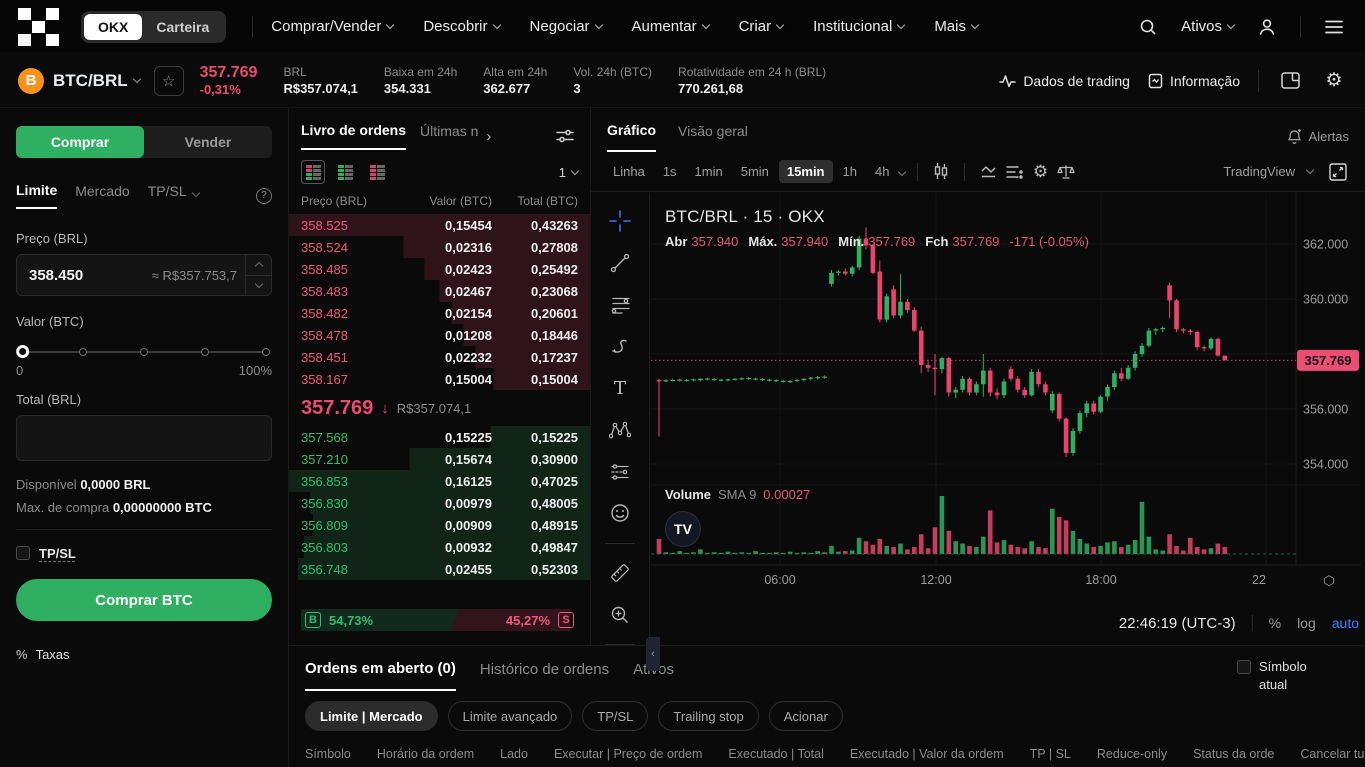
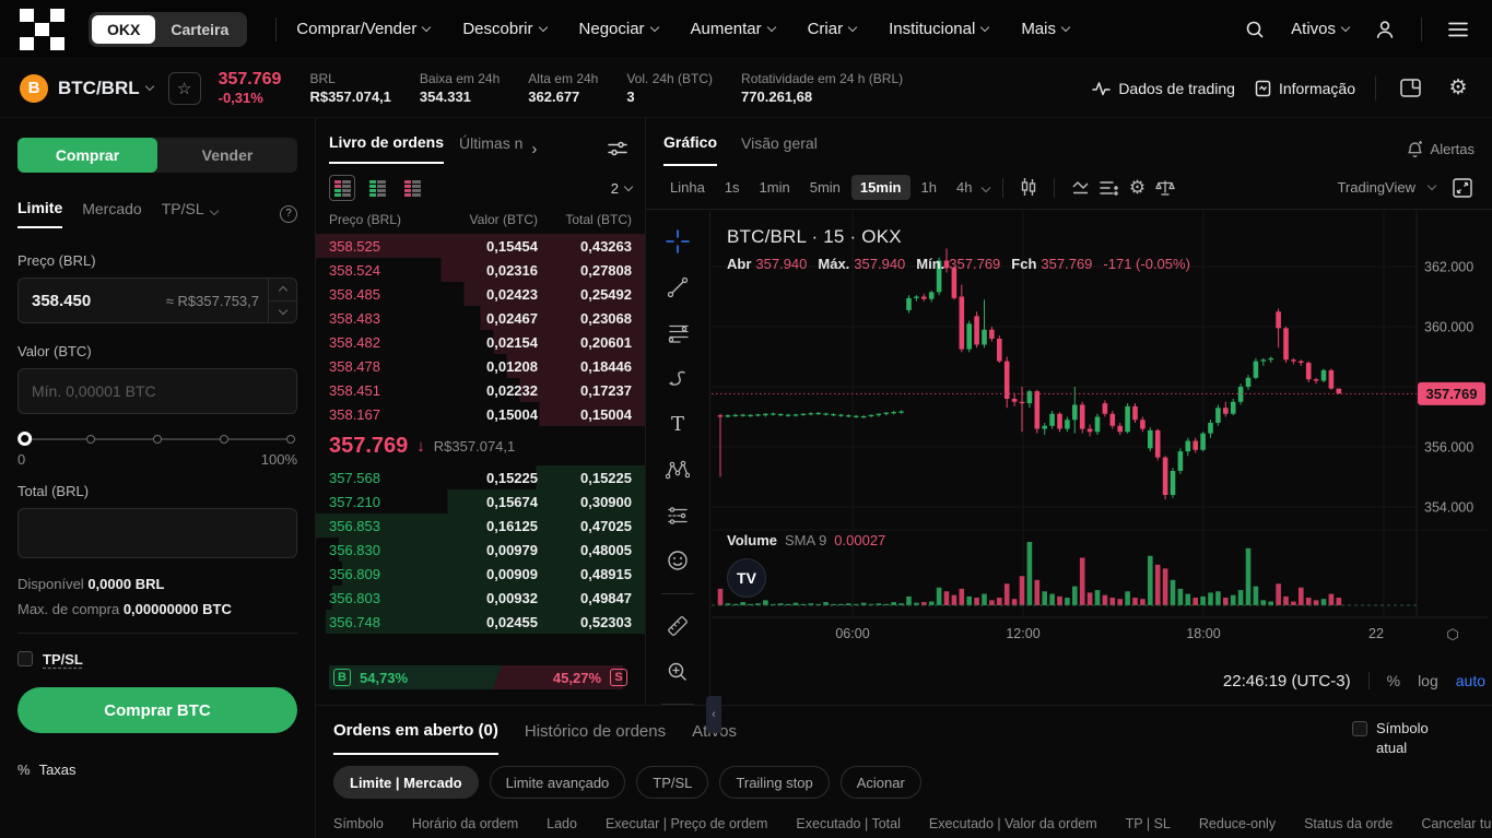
  OKX
  Carteira
  Comprar/Vender
  Descobrir
  Negociar
  Aumentar
  Criar
  Institucional
  Mais
  Ativos
  B
  BTC/BRL
  ☆
  357.769
  -0,31%
  BRL
  R$357.074,1
  Baixa em 24h
  354.331
  Alta em 24h
  362.677
  Vol. 24h (BTC)
  3
  Rotatividade em 24 h (BRL)
  770.261,68
  Dados de trading
  Informação
  ⚙
  Comprar
  Vender
  Limite
  Mercado
  TP/SL
  ?
  Preço (BRL)
  358.450
  ≈ R$357.753,7
  Valor (BTC)
+ Mín. 0,00001 BTC
  0
  100%
  Total (BRL)
  Disponível 0,0000 BRL
  Max. de compra 0,00000000 BTC
  TP/SL
  Comprar BTC
  %
  Taxas
  Livro de ordens
  Últimas n
  ›
- 1
+ 2
  Preço (BRL)
  Valor (BTC)
  Total (BTC)
  358.525
  0,15454
  0,43263
  358.524
  0,02316
  0,27808
  358.485
  0,02423
  0,25492
  358.483
  0,02467
  0,23068
  358.482
  0,02154
  0,20601
  358.478
  0,01208
  0,18446
  358.451
  0,02232
  0,17237
  358.167
  0,15004
  0,15004
  357.769
  ↓
  R$357.074,1
  357.568
  0,15225
  0,15225
  357.210
  0,15674
  0,30900
  356.853
  0,16125
  0,47025
  356.830
  0,00979
  0,48005
  356.809
  0,00909
  0,48915
  356.803
  0,00932
  0,49847
  356.748
  0,02455
  0,52303
  B
  54,73%
  45,27%
  S
  Gráfico
  Visão geral
  Alertas
  Linha
  1s
  1min
  5min
  15min
  1h
  4h
  ⚙
  TradingView
  T
  ‹
  BTC/BRL · 15 · OKX
  Abr
  357.940
  Máx.
  357.940
  Mín.
  357.769
  Fch
  357.769
  -171 (-0.05%)
  Volume
  SMA 9
  0.00027
  TV
  362.000
  360.000
  356.000
  354.000
  357.769
  06:00
  12:00
  18:00
  22
  ⬡
  22:46:19 (UTC-3)
  %
  log
  auto
  Ordens em aberto (0)
  Histórico de ordens
  Símbolo atual
  Limite | Mercado
  Limite avançado
  TP/SL
  Trailing stop
  Acionar
  Símbolo
  Horário da ordem
  Lado
  Executar | Preço de ordem
  Executado | Total
  Executado | Valor da ordem
  TP | SL
  Reduce-only
  Status da orde
  Cancelar tu
